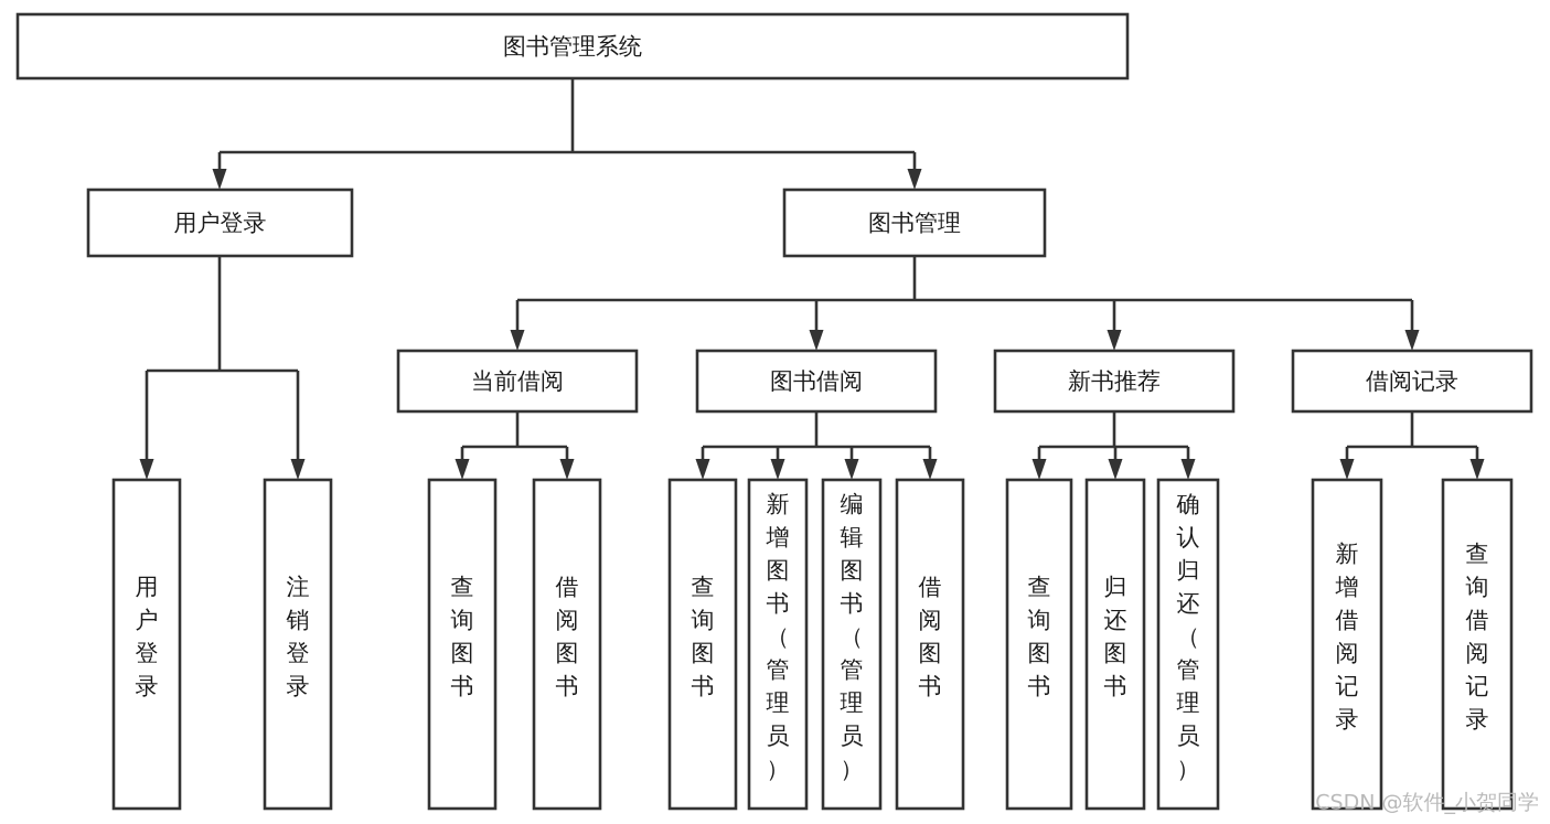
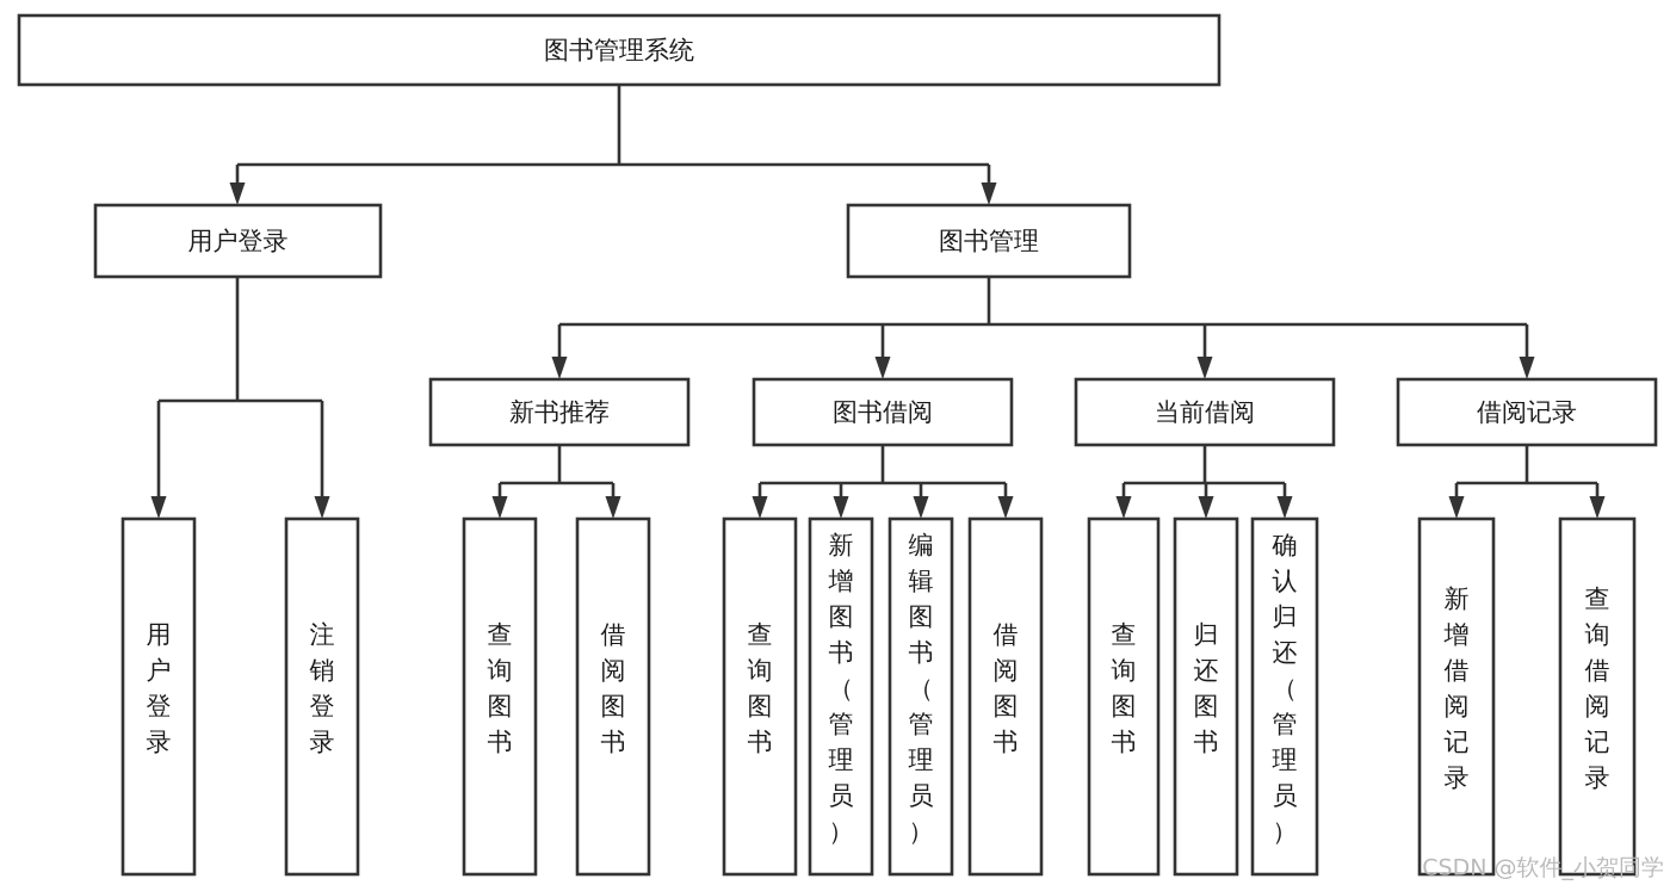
  图书管理系统
  用户登录
  图书管理
- 当前借阅
+ 新书推荐
  图书借阅
- 新书推荐
+ 当前借阅
  借阅记录
  用户登录
  注销登录
  查询图书
  借阅图书
  查询图书
  新增图书（管理员）
  编辑图书（管理员）
  借阅图书
  查询图书
  归还图书
  确认归还（管理员）
  新增借阅记录
  查询借阅记录
  CSDN @软件_小贺同学
